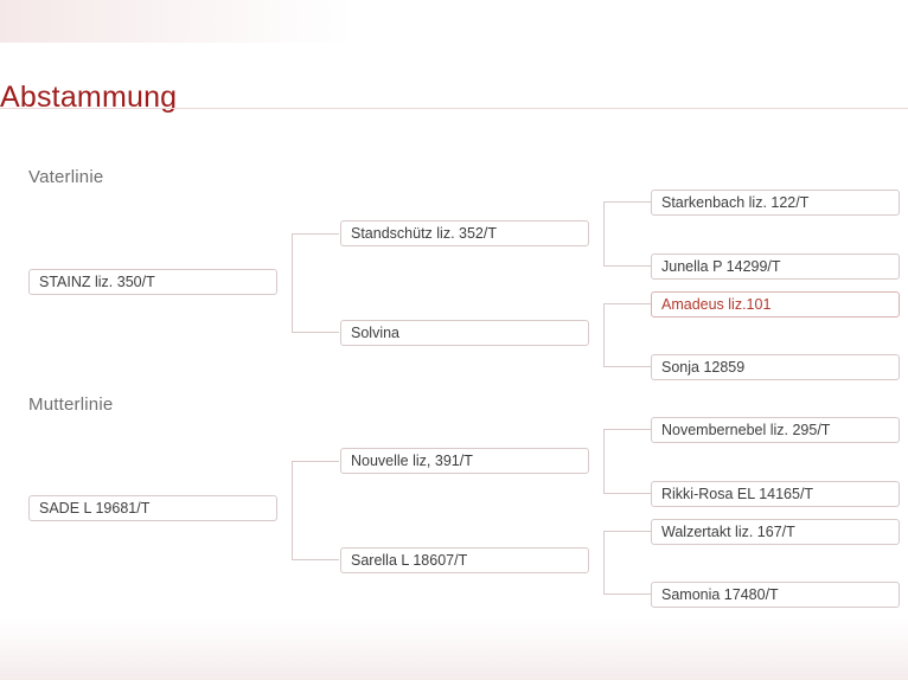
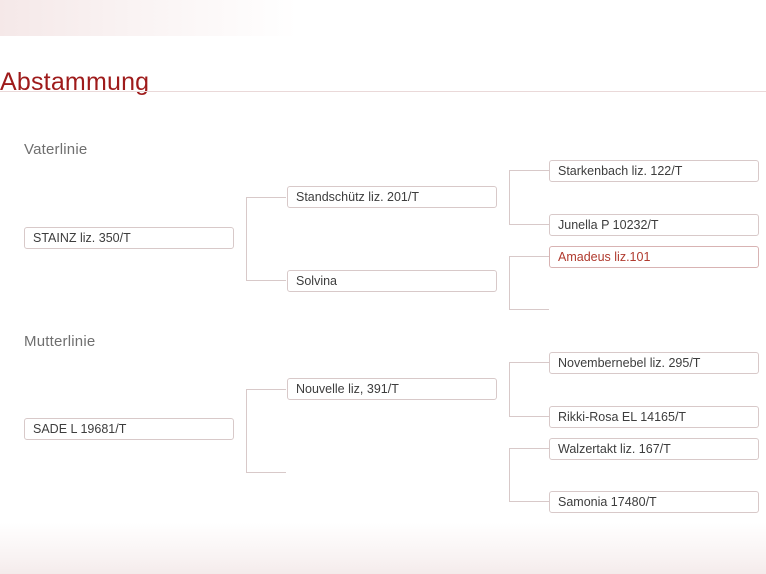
  Abstammung
  Vaterlinie
  STAINZ liz. 350/T
- Standschütz liz. 352/T
+ Standschütz liz. 201/T
  Solvina
  Starkenbach liz. 122/T
- Junella P 14299/T
+ Junella P 10232/T
  Amadeus liz.101
- Sonja 12859
  Mutterlinie
  SADE L 19681/T
  Nouvelle liz, 391/T
- Sarella L 18607/T
  Novembernebel liz. 295/T
  Rikki-Rosa EL 14165/T
  Walzertakt liz. 167/T
  Samonia 17480/T
